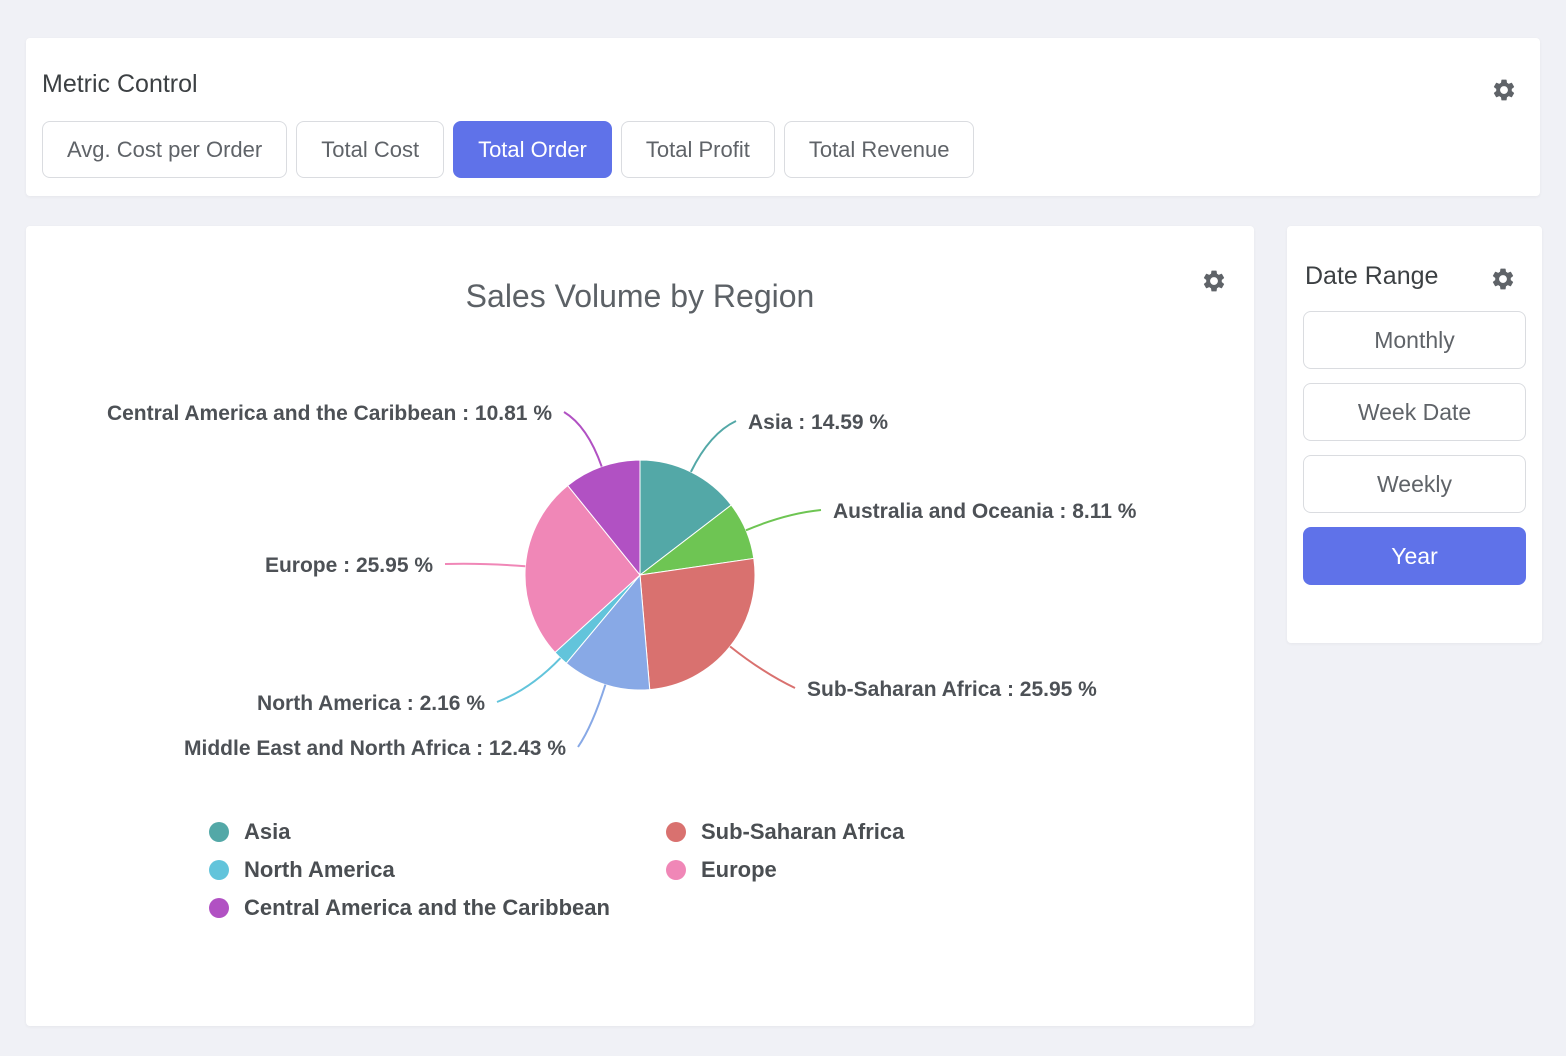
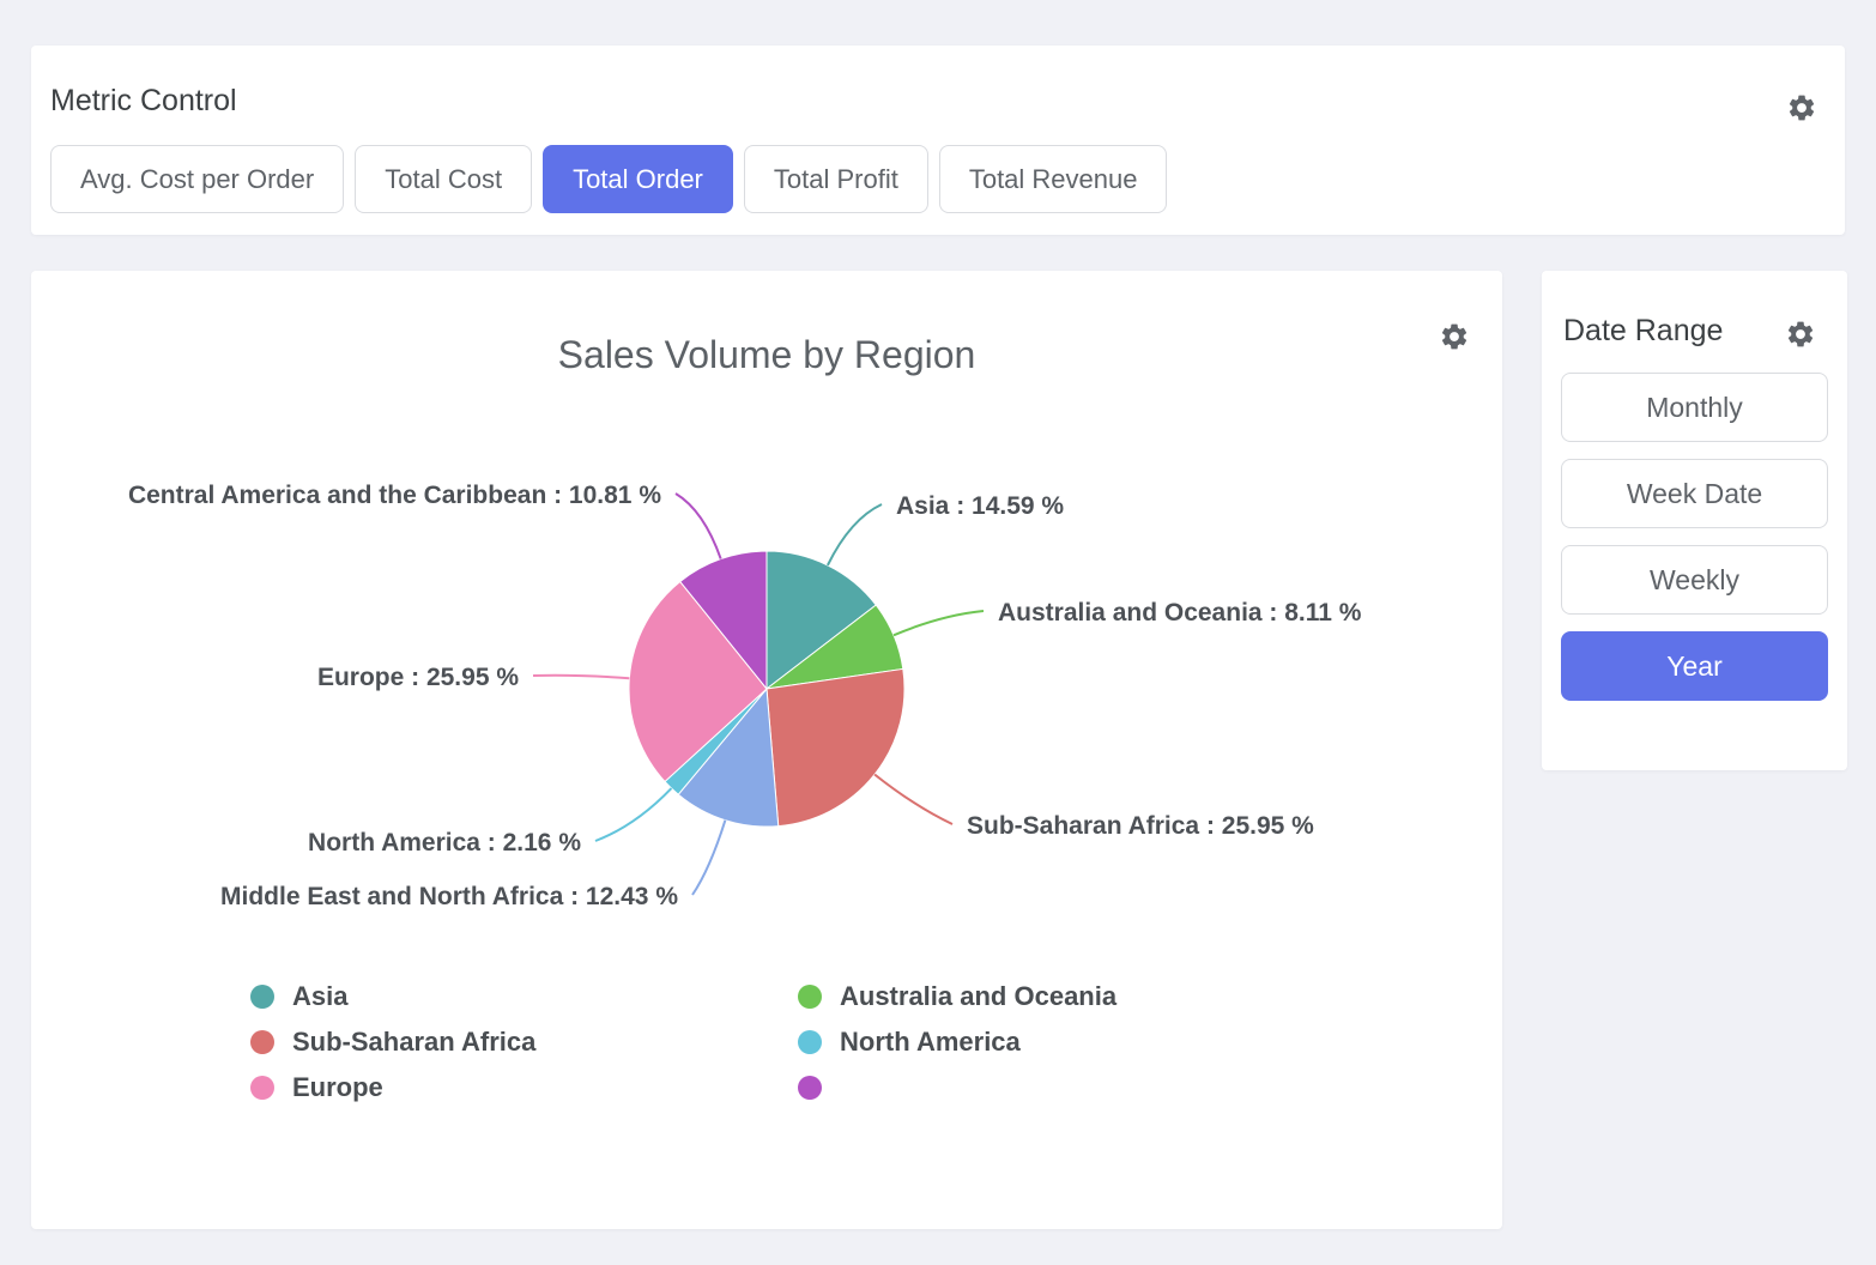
  Metric Control
  Avg. Cost per Order
  Total Cost
  Total Order
  Total Profit
  Total Revenue
  Sales Volume by Region
  Asia : 14.59 %
  Australia and Oceania : 8.11 %
  Sub-Saharan Africa : 25.95 %
  Middle East and North Africa : 12.43 %
  North America : 2.16 %
  Europe : 25.95 %
  Central America and the Caribbean : 10.81 %
  Asia
+ Australia and Oceania
  Sub-Saharan Africa
  North America
  Europe
- Central America and the Caribbean
  Date Range
  Monthly
  Week Date
  Weekly
  Year
